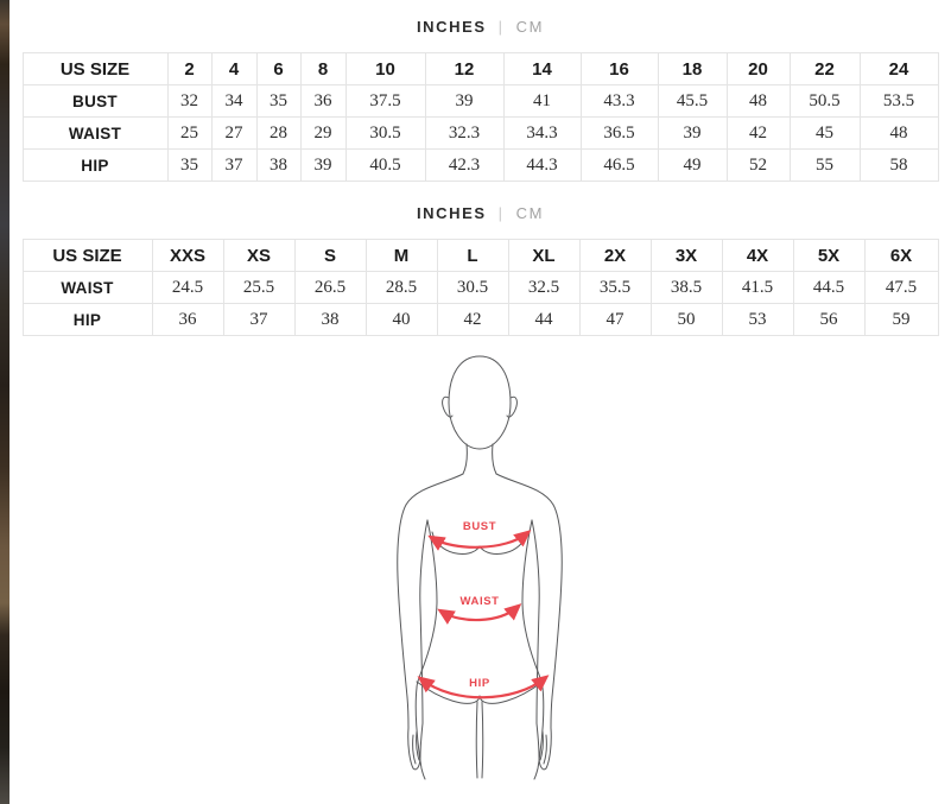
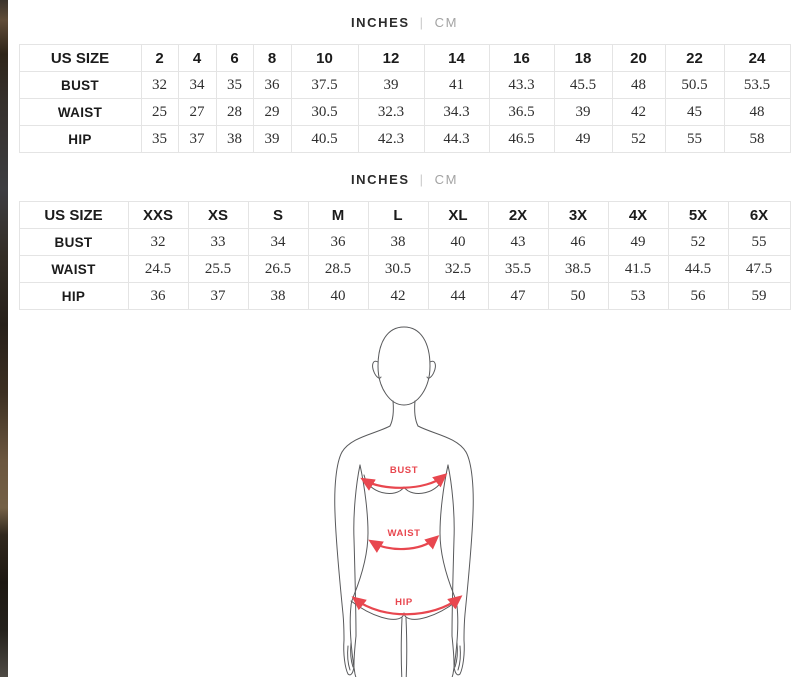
  INCHES
  |
  CM
  US SIZE	2	4	6	8	10	12	14	16	18	20	22	24
  BUST	32	34	35	36	37.5	39	41	43.3	45.5	48	50.5	53.5
  WAIST	25	27	28	29	30.5	32.3	34.3	36.5	39	42	45	48
  HIP	35	37	38	39	40.5	42.3	44.3	46.5	49	52	55	58
  INCHES
  |
  CM
  US SIZE	XXS	XS	S	M	L	XL	2X	3X	4X	5X	6X
+ BUST	32	33	34	36	38	40	43	46	49	52	55
  WAIST	24.5	25.5	26.5	28.5	30.5	32.5	35.5	38.5	41.5	44.5	47.5
  HIP	36	37	38	40	42	44	47	50	53	56	59
  BUST
  WAIST
  HIP
